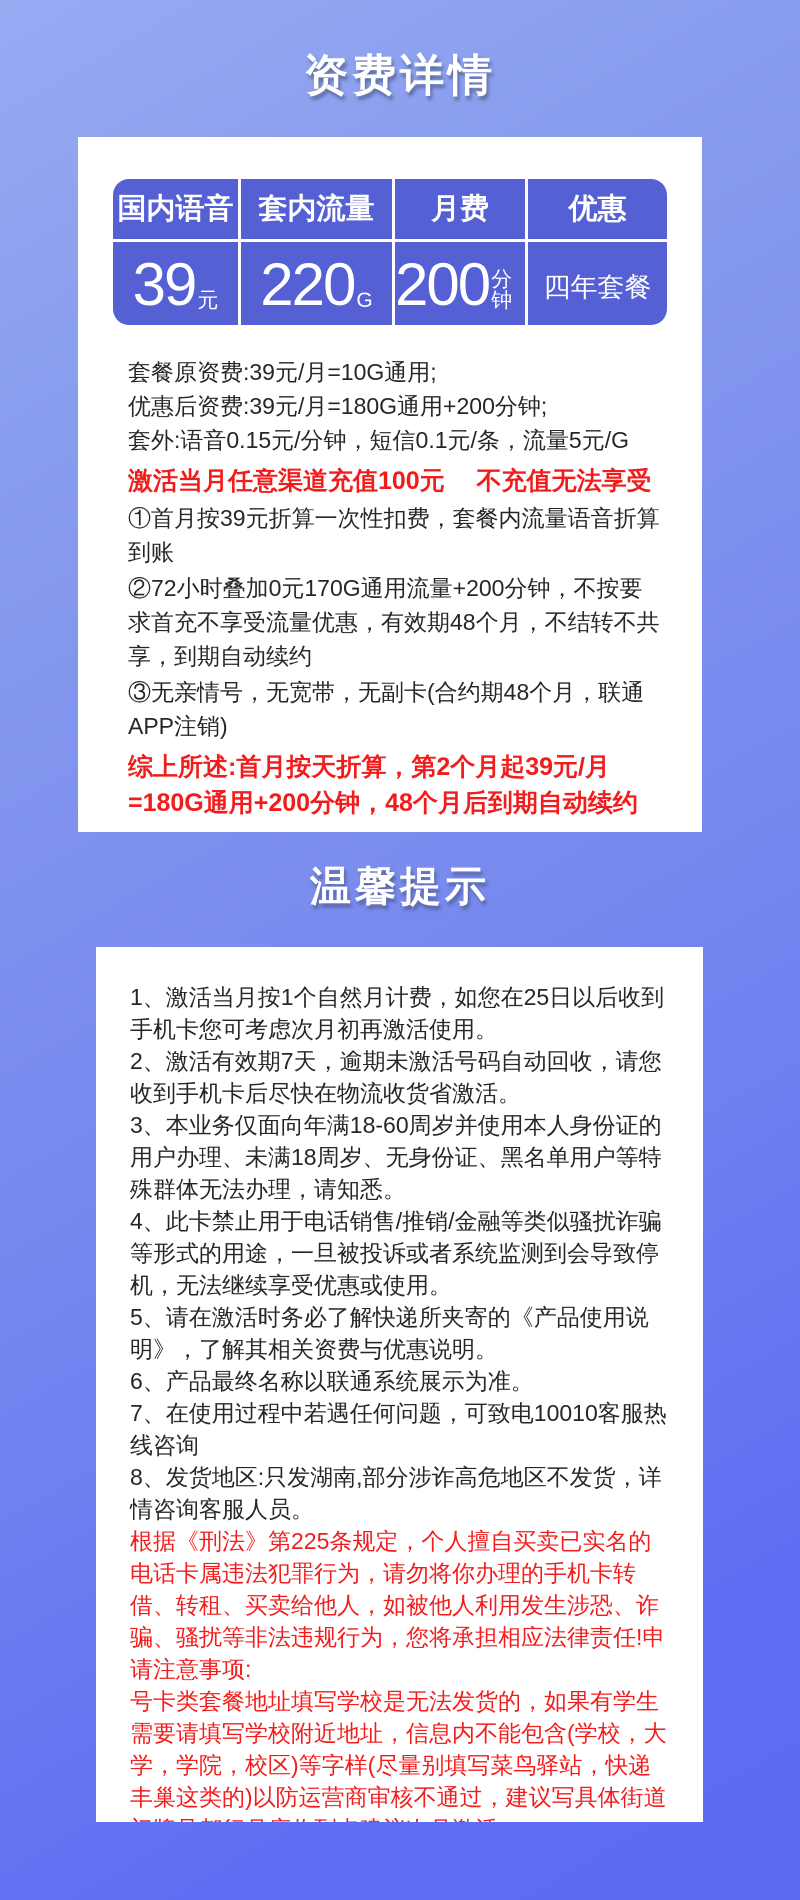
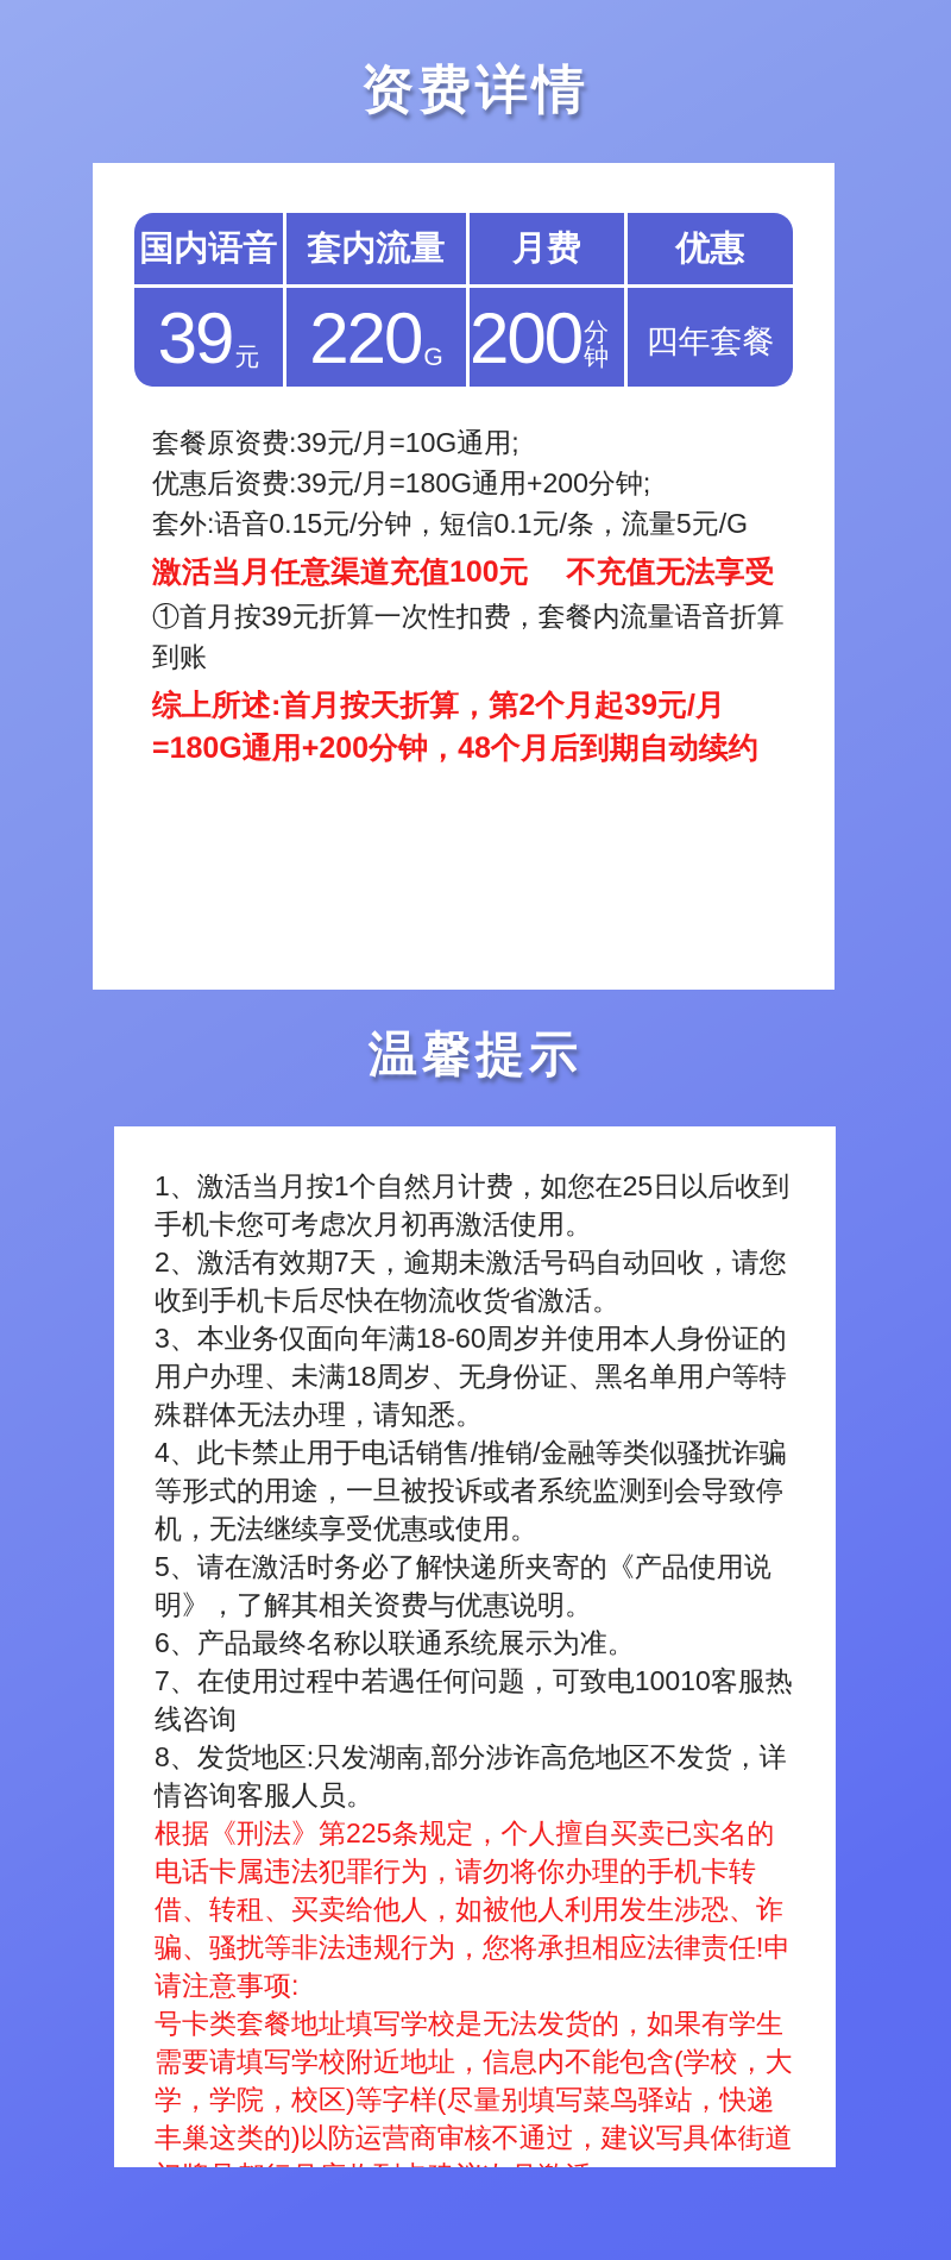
  资费详情
  国内语音
  套内流量
  月费
  优惠
  39
  元
  220
  G
  200
  分钟
  四年套餐
  套餐原资费:39元/月=10G通用;
  优惠后资费:39元/月=180G通用+200分钟;
  套外:语音0.15元/分钟，短信0.1元/条，流量5元/G
  激活当月任意渠道充值100元 不充值无法享受
  ①首月按39元折算一次性扣费，套餐内流量语音折算到账
- ②72小时叠加0元170G通用流量+200分钟，不按要求首充不享受流量优惠，有效期48个月，不结转不共享，到期自动续约
- ③无亲情号，无宽带，无副卡(合约期48个月，联通APP注销)
  综上所述:首月按天折算，第2个月起39元/月=180G通用+200分钟，48个月后到期自动续约
  温馨提示
  1、激活当月按1个自然月计费，如您在25日以后收到手机卡您可考虑次月初再激活使用。
  2、激活有效期7天，逾期未激活号码自动回收，请您收到手机卡后尽快在物流收货省激活。
  3、本业务仅面向年满18-60周岁并使用本人身份证的用户办理、未满18周岁、无身份证、黑名单用户等特殊群体无法办理，请知悉。
  4、此卡禁止用于电话销售/推销/金融等类似骚扰诈骗等形式的用途，一旦被投诉或者系统监测到会导致停机，无法继续享受优惠或使用。
  5、请在激活时务必了解快递所夹寄的《产品使用说明》，了解其相关资费与优惠说明。
  6、产品最终名称以联通系统展示为准。
  7、在使用过程中若遇任何问题，可致电10010客服热线咨询
  8、发货地区:只发湖南,部分涉诈高危地区不发货，详情咨询客服人员。
  根据《刑法》第225条规定，个人擅自买卖已实名的电话卡属违法犯罪行为，请勿将你办理的手机卡转借、转租、买卖给他人，如被他人利用发生涉恐、诈骗、骚扰等非法违规行为，您将承担相应法律责任!申请注意事项:
  号卡类套餐地址填写学校是无法发货的，如果有学生需要请填写学校附近地址，信息内不能包含(学校，大学，学院，校区)等字样(尽量别填写菜鸟驿站，快递丰巢这类的)以防运营商审核不通过，建议写具体街道
